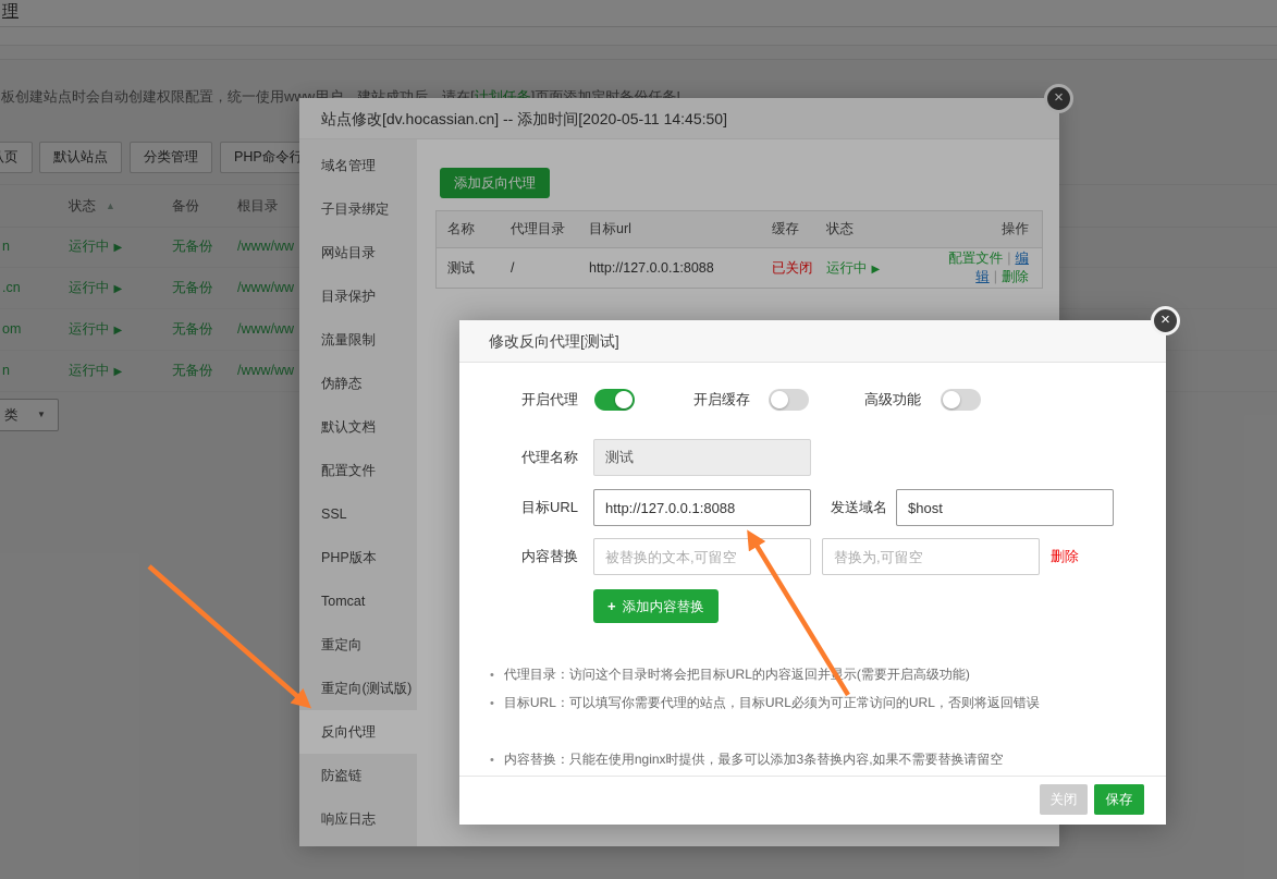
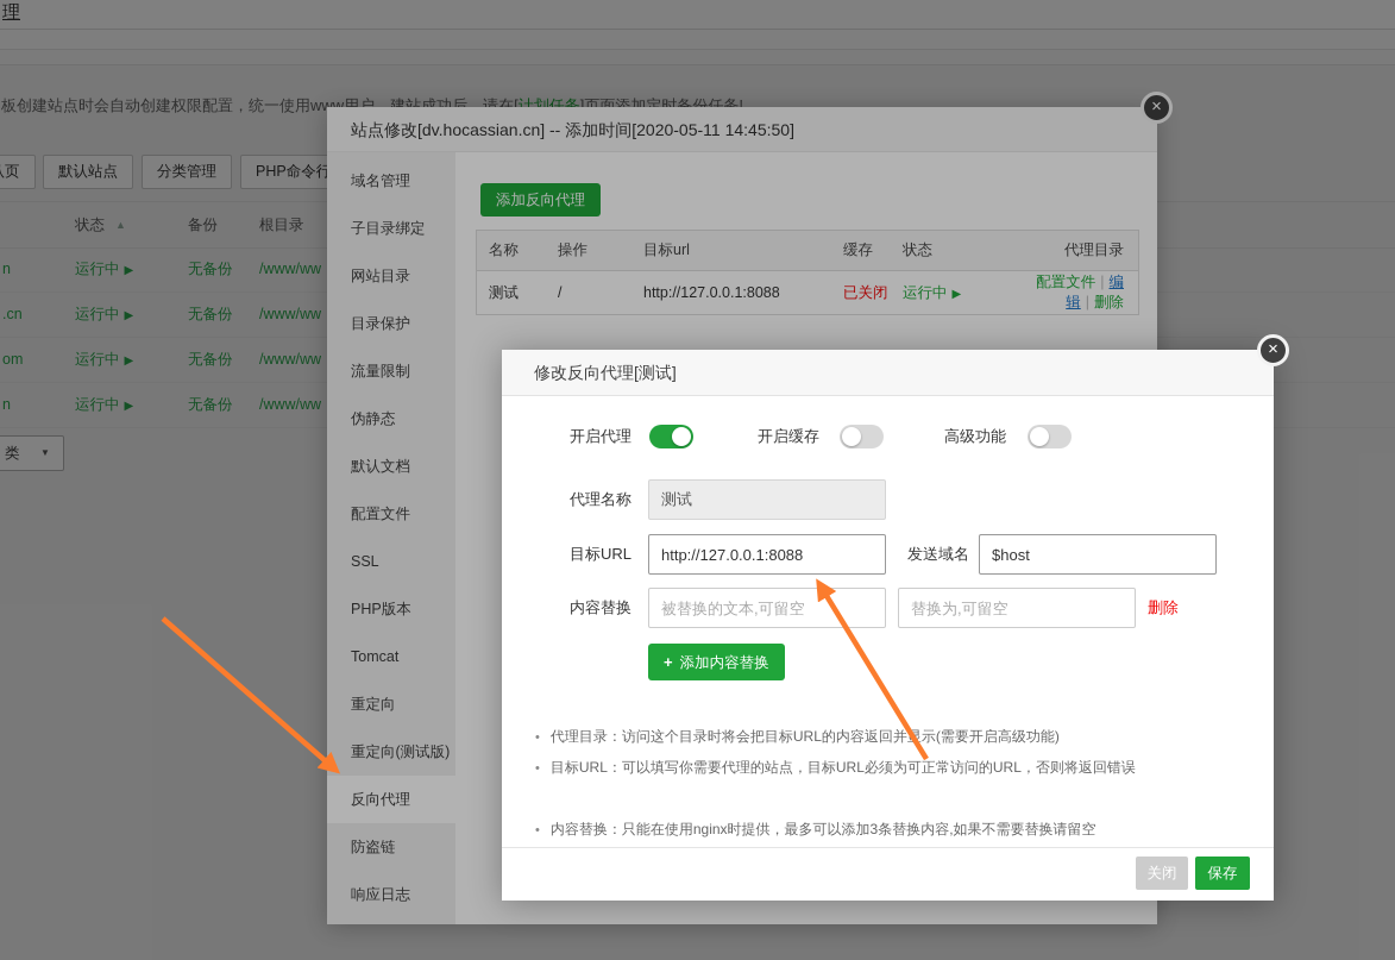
  理
  板创建站点时会自动创建权限配置，统一使用www用户，建站成功后，请在[计划任务]页面添加定时备份任务!
  默认站点
  分类管理
  PHP命令行
  状态
  ▲
  备份
  根目录
  n
  运行中 ▶
  无备份
  /www/ww
  .cn
  运行中 ▶
  无备份
  /www/ww
  om
  运行中 ▶
  无备份
  /www/ww
  n
  运行中 ▶
  无备份
  /www/ww
  类
  ▼
  站点修改[dv.hocassian.cn] -- 添加时间[2020-05-11 14:45:50]
  ×
  域名管理
  子目录绑定
  网站目录
  目录保护
  流量限制
  伪静态
  默认文档
  配置文件
  SSL
  PHP版本
  Tomcat
  重定向
  重定向(测试版)
  反向代理
  防盗链
  响应日志
  添加反向代理
  名称
- 代理目录
+ 操作
  目标url
  缓存
  状态
- 操作
+ 代理目录
  测试
  /
  http://127.0.0.1:8088
  已关闭
  运行中 ▶
  配置文件 | 编辑 | 删除
  修改反向代理[测试]
  ×
  开启代理
  开启缓存
  高级功能
  代理名称
  测试
  目标URL
  http://127.0.0.1:8088
  发送域名
  $host
  内容替换
  被替换的文本,可留空
  替换为,可留空
  删除
  + 添加内容替换
  • 代理目录：访问这个目录时将会把目标URL的内容返回并示(需要开启高级功能)
  • 目标URL：可以填写你需要代理的站点，目标URL必须为可正常访问的URL，否则将返回错误
  • 内容替换：只能在使用nginx时提供，最多可以添加3条替换内容,如果不需要替换请留空
  关闭
  保存
